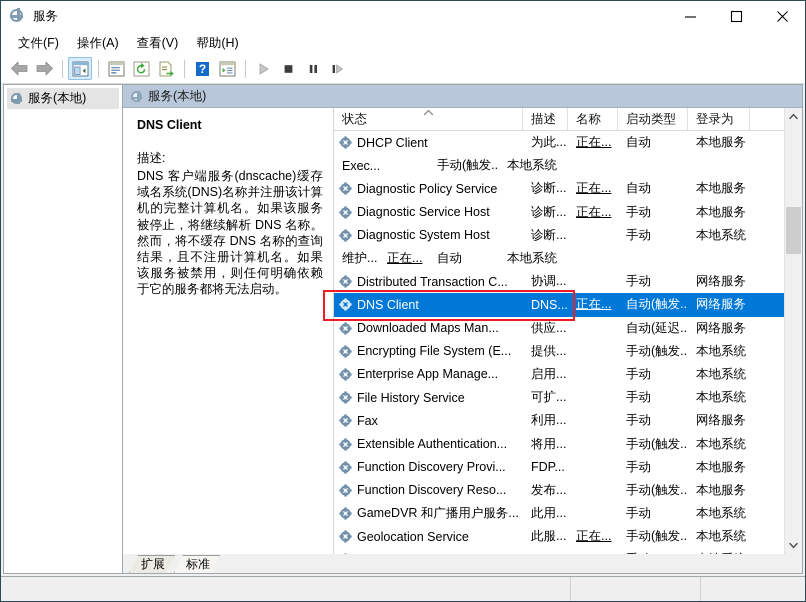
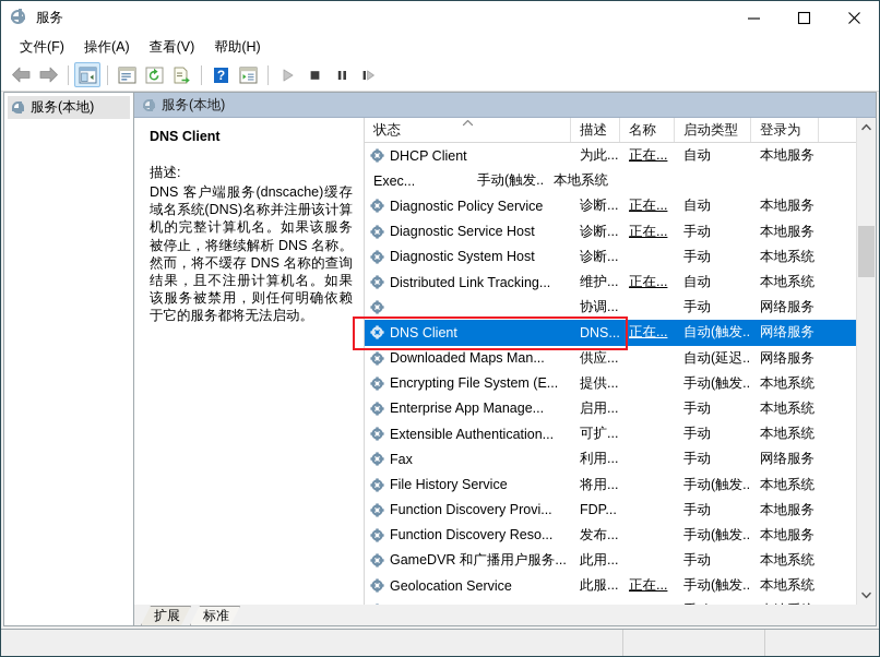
  服务
  文件(F)
  操作(A)
  查看(V)
  帮助(H)
  ?
  服务(本地)
  服务(本地)
  DNS Client
  描述:
  DNS 客户端服务(dnscache)缓存域名系统(DNS)名称并注册该计算机的完整计算机名。如果该服务被停止，将继续解析 DNS 名称。然而，将不缓存 DNS 名称的查询结果，且不注册计算机名。如果该服务被禁用，则任何明确依赖于它的服务都将无法启动。
  状态
  描述
  名称
  启动类型
  登录为
  DHCP Client
  为此...
  正在...
  自动
  本地服务
  Exec...
  手动(触发..
  本地系统
  Diagnostic Policy Service
  诊断...
  正在...
  自动
  本地服务
  Diagnostic Service Host
  诊断...
  正在...
  手动
  本地服务
  Diagnostic System Host
  诊断...
  手动
  本地系统
+ Distributed Link Tracking...
  维护...
  正在...
  自动
  本地系统
- Distributed Transaction C...
  协调...
  手动
  网络服务
  DNS Client
  DNS...
  正在...
  自动(触发..
  网络服务
  Downloaded Maps Man...
  供应...
  自动(延迟..
  网络服务
  Encrypting File System (E...
  提供...
  手动(触发..
  本地系统
  Enterprise App Manage...
  启用...
  手动
  本地系统
- File History Service
+ Extensible Authentication...
  可扩...
  手动
  本地系统
  Fax
  利用...
  手动
  网络服务
- Extensible Authentication...
+ File History Service
  将用...
  手动(触发..
  本地系统
  Function Discovery Provi...
  FDP...
  手动
  本地服务
  Function Discovery Reso...
  发布...
  手动(触发..
  本地服务
  GameDVR 和广播用户服务...
  此用...
  手动
  本地系统
  Geolocation Service
  此服...
  正在...
  手动(触发..
  本地系统
  扩展
  标准
